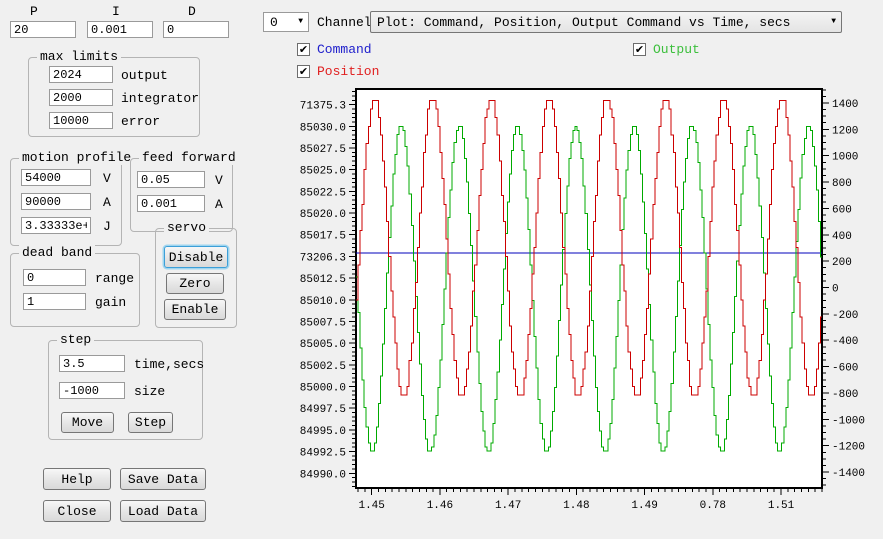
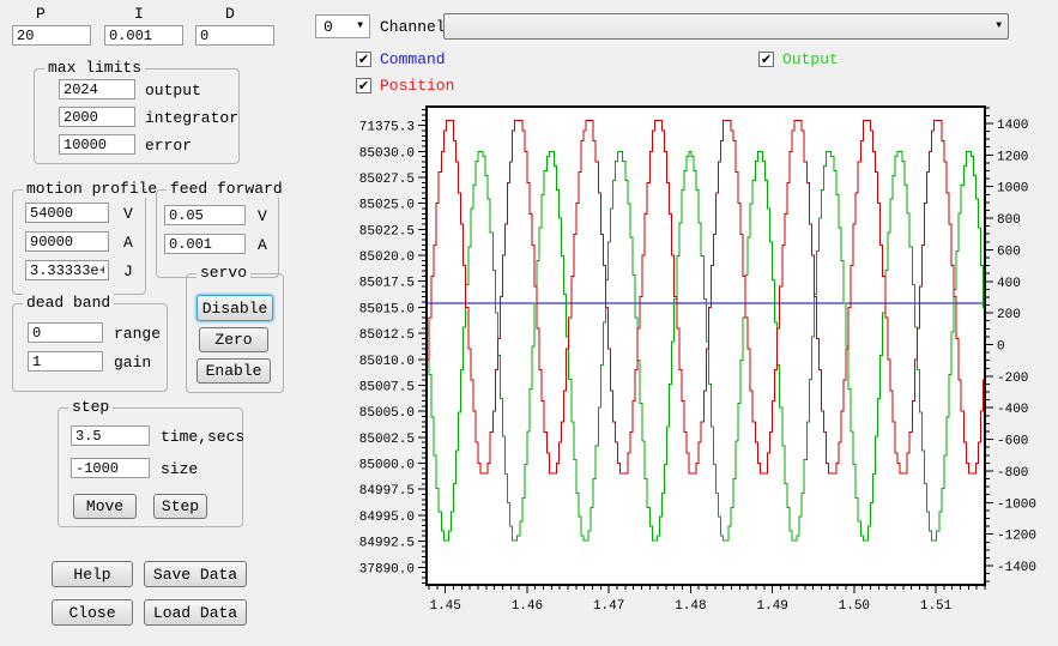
  P
  I
  D
  20
  0.001
  0
  max limits
  2024
  output
  2000
  integrator
  10000
  error
  motion profile
  54000
  V
  90000
  A
  3.33333e+
  J
  feed forward
  0.05
  V
  0.001
  A
  servo
  Disable
  Zero
  Enable
  dead band
  0
  range
  1
  gain
  step
  3.5
  time,secs
  -1000
  size
  Move
  Step
  Help
  Save Data
  Close
  Load Data
  0
  ▼
  Channel
- Plot: Command, Position, Output Command vs Time, secs
  ▼
  ✔
  Command
  ✔
  Position
  ✔
  Output
  71375.3
  85030.0
  85027.5
  85025.0
  85022.5
  85020.0
  85017.5
- 73206.3
+ 85015.0
  85012.5
  85010.0
  85007.5
  85005.0
  85002.5
  85000.0
  84997.5
  84995.0
  84992.5
- 84990.0
+ 37890.0
  1400
  1200
  1000
  800
  600
  400
  200
  0
  -200
  -400
  -600
  -800
  -1000
  -1200
  -1400
  1.45
  1.46
  1.47
  1.48
  1.49
- 0.78
+ 1.50
  1.51
